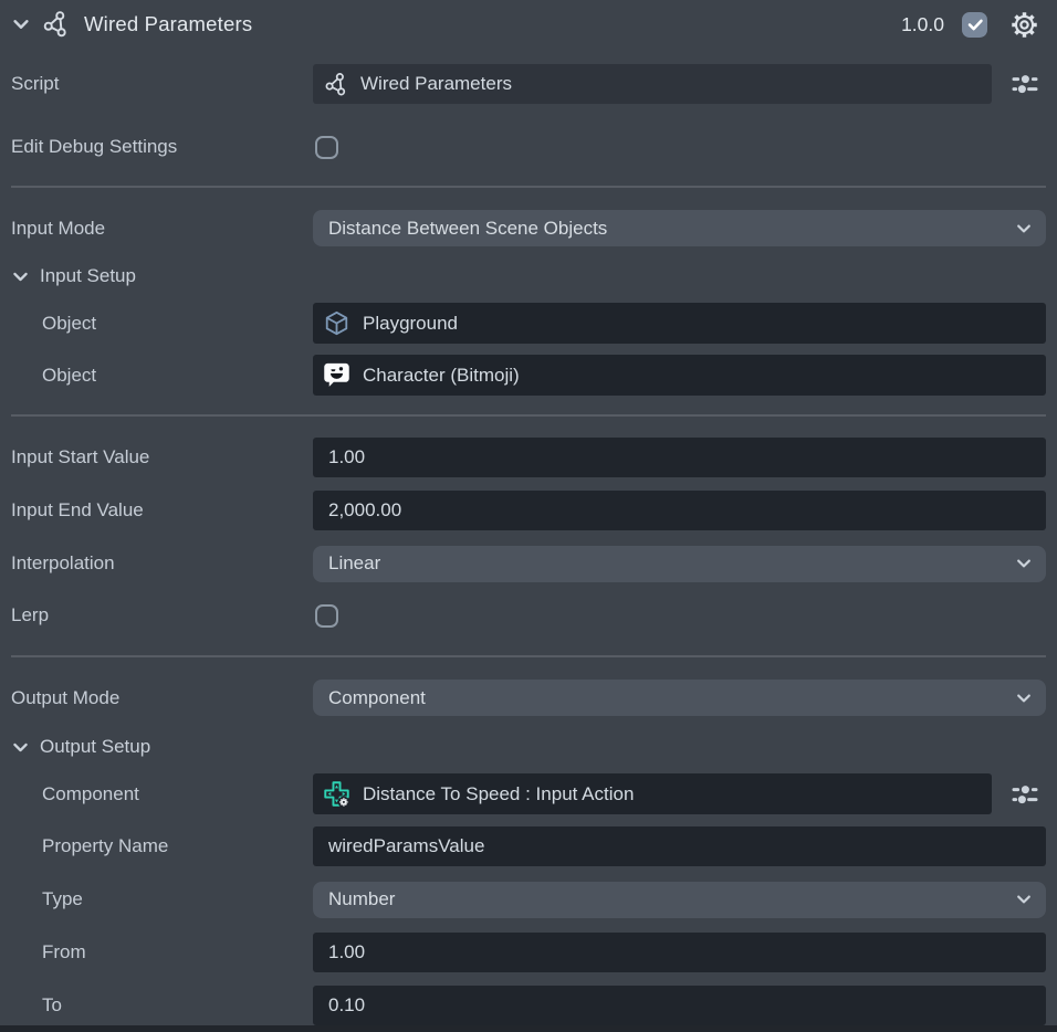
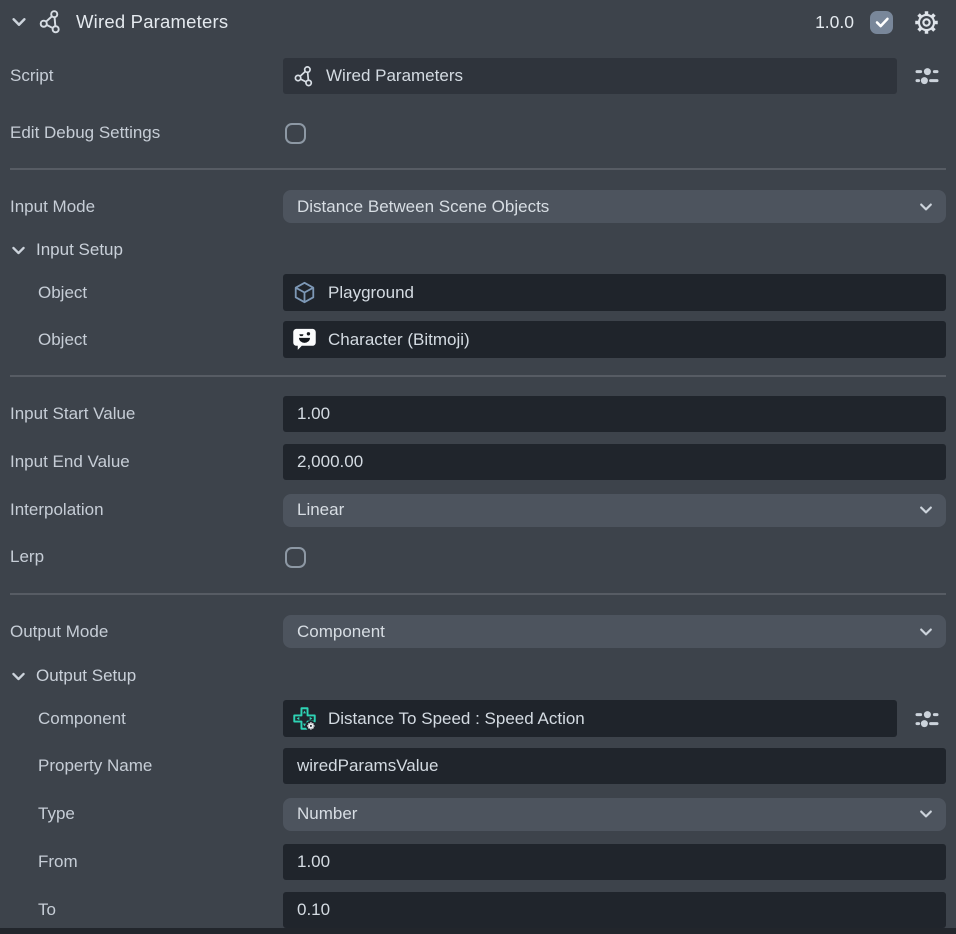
  Wired Parameters
  1.0.0
  Script
  Wired Parameters
  Edit Debug Settings
  Input Mode
  Distance Between Scene Objects
  Input Setup
  Object
  Playground
  Object
  Character (Bitmoji)
  Input Start Value
  1.00
  Input End Value
  2,000.00
  Interpolation
  Linear
  Lerp
  Output Mode
  Component
  Output Setup
  Component
- Distance To Speed : Input Action
+ Distance To Speed : Speed Action
  Property Name
  wiredParamsValue
  Type
  Number
  From
  1.00
  To
  0.10
